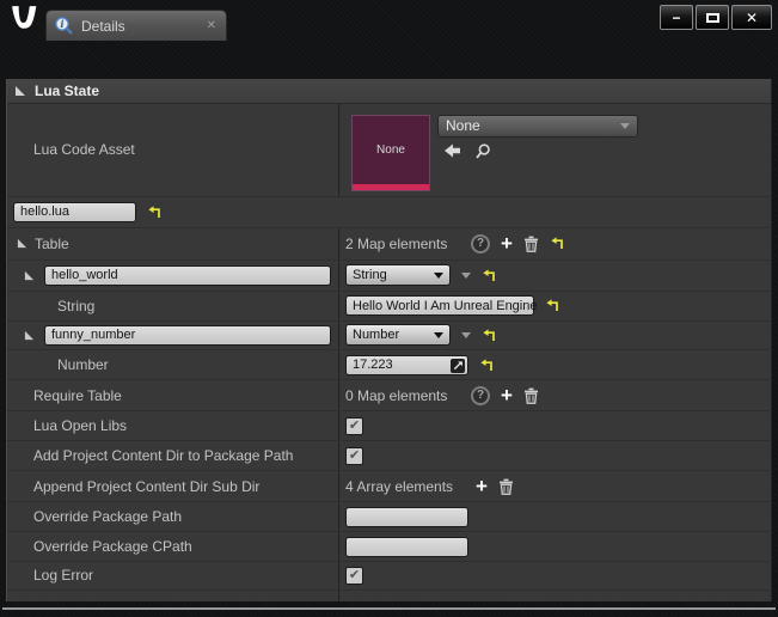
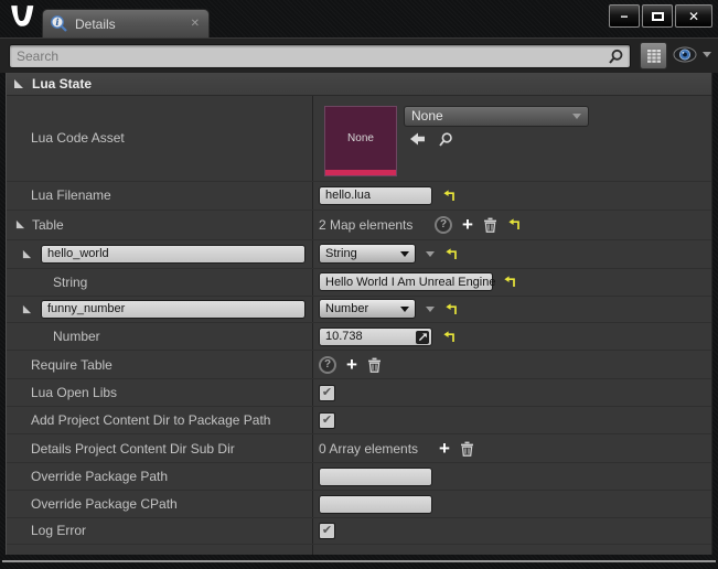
  i
  Details
  ✕
  −
  ✕
+ Search
  Lua State
  Lua Code Asset
  None
  None
+ Lua Filename
  hello.lua
  Table
  2 Map elements
  ?
  +
  hello_world
  String
  String
  Hello World I Am Unreal Engine
  funny_number
  Number
  Number
- 17.223
+ 10.738
  Require Table
- 0 Map elements
  ?
  +
  Lua Open Libs
  ✔
  Add Project Content Dir to Package Path
  ✔
- Append Project Content Dir Sub Dir
+ Details Project Content Dir Sub Dir
- 4 Array elements
+ 0 Array elements
  +
  Override Package Path
  Override Package CPath
  Log Error
  ✔
